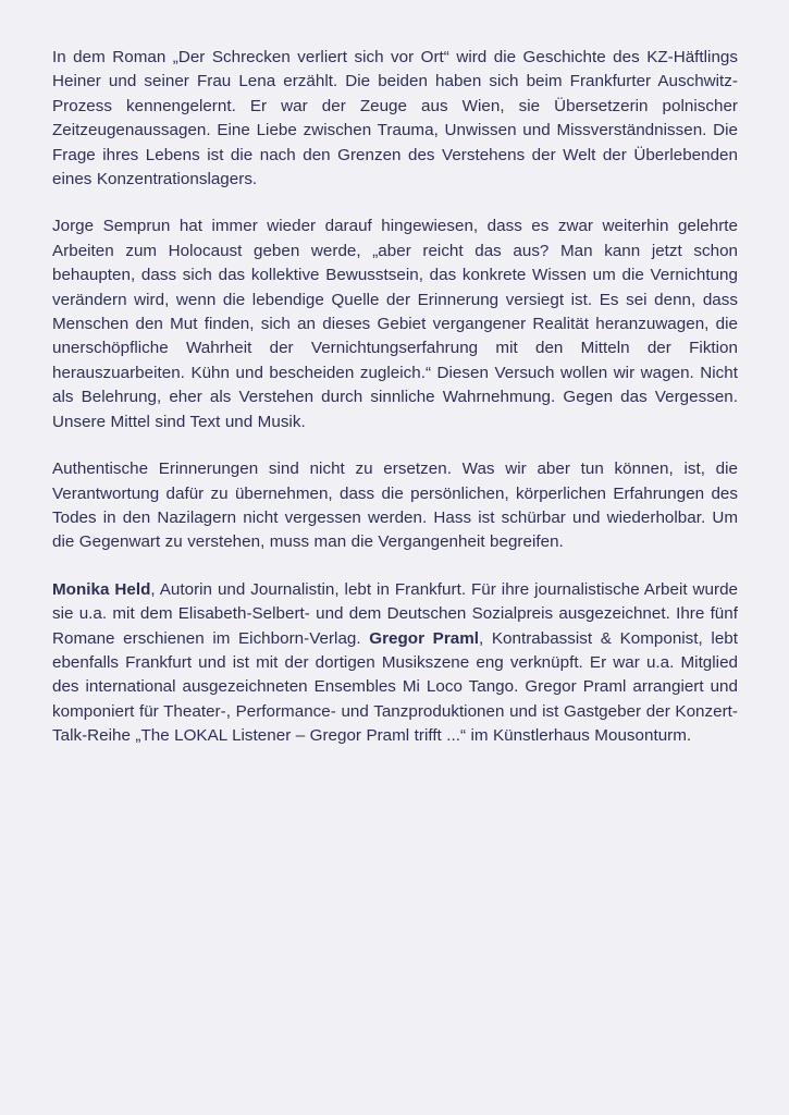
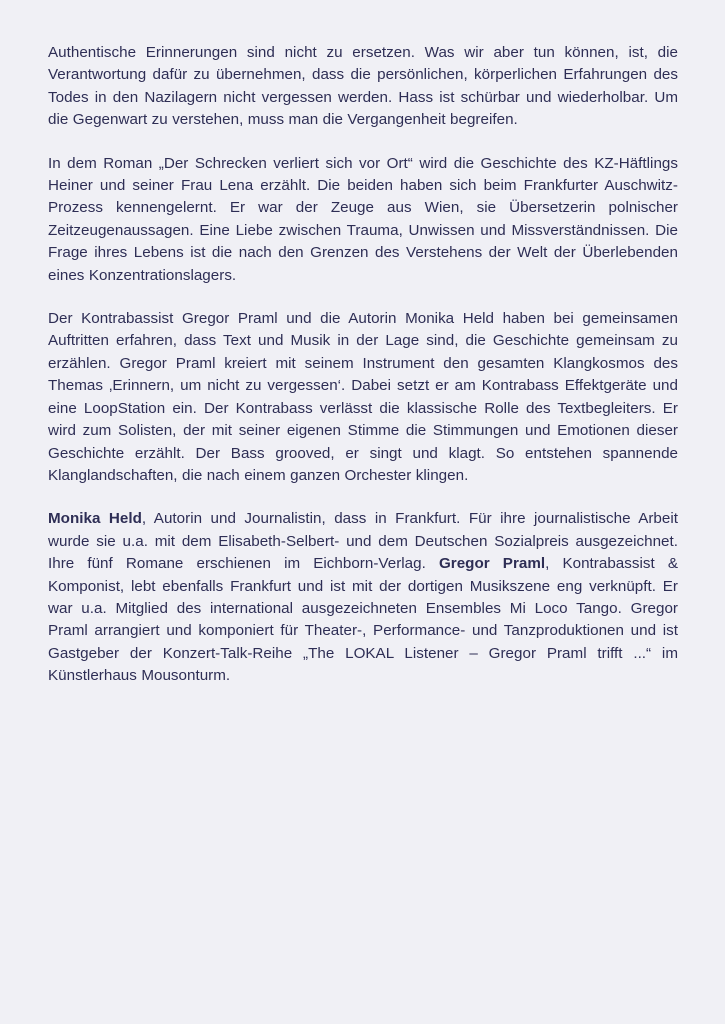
- In dem Roman „Der Schrecken verliert sich vor Ort“ wird die Geschichte des KZ-Häftlings Heiner und seiner Frau Lena erzählt. Die beiden haben sich beim Frankfurter Auschwitz-Prozess kennengelernt. Er war der Zeuge aus Wien, sie Übersetzerin polnischer Zeitzeugenaussagen. Eine Liebe zwischen Trauma, Unwissen und Missverständnissen. Die Frage ihres Lebens ist die nach den Grenzen des Verstehens der Welt der Überlebenden eines Konzentrationslagers.
+ Authentische Erinnerungen sind nicht zu ersetzen. Was wir aber tun können, ist, die Verantwortung dafür zu übernehmen, dass die persönlichen, körperlichen Erfahrungen des Todes in den Nazilagern nicht vergessen werden. Hass ist schürbar und wiederholbar. Um die Gegenwart zu verstehen, muss man die Vergangenheit begreifen.
- Jorge Semprun hat immer wieder darauf hingewiesen, dass es zwar weiterhin gelehrte Arbeiten zum Holocaust geben werde, „aber reicht das aus? Man kann jetzt schon behaupten, dass sich das kollektive Bewusstsein, das konkrete Wissen um die Vernichtung verändern wird, wenn die lebendige Quelle der Erinnerung versiegt ist. Es sei denn, dass Menschen den Mut finden, sich an dieses Gebiet vergangener Realität heranzuwagen, die unerschöpfliche Wahrheit der Vernichtungserfahrung mit den Mitteln der Fiktion herauszuarbeiten. Kühn und bescheiden zugleich.“ Diesen Versuch wollen wir wagen. Nicht als Belehrung, eher als Verstehen durch sinnliche Wahrnehmung. Gegen das Vergessen. Unsere Mittel sind Text und Musik.
- Authentische Erinnerungen sind nicht zu ersetzen. Was wir aber tun können, ist, die Verantwortung dafür zu übernehmen, dass die persönlichen, körperlichen Erfahrungen des Todes in den Nazilagern nicht vergessen werden. Hass ist schürbar und wiederholbar. Um die Gegenwart zu verstehen, muss man die Vergangenheit begreifen.
+ In dem Roman „Der Schrecken verliert sich vor Ort“ wird die Geschichte des KZ-Häftlings Heiner und seiner Frau Lena erzählt. Die beiden haben sich beim Frankfurter Auschwitz-Prozess kennengelernt. Er war der Zeuge aus Wien, sie Übersetzerin polnischer Zeitzeugenaussagen. Eine Liebe zwischen Trauma, Unwissen und Missverständnissen. Die Frage ihres Lebens ist die nach den Grenzen des Verstehens der Welt der Überlebenden eines Konzentrationslagers.
+ Der Kontrabassist Gregor Praml und die Autorin Monika Held haben bei gemeinsamen Auftritten erfahren, dass Text und Musik in der Lage sind, die Geschichte gemeinsam zu erzählen. Gregor Praml kreiert mit seinem Instrument den gesamten Klangkosmos des Themas ‚Erinnern, um nicht zu vergessen‘. Dabei setzt er am Kontrabass Effektgeräte und eine LoopStation ein. Der Kontrabass verlässt die klassische Rolle des Textbegleiters. Er wird zum Solisten, der mit seiner eigenen Stimme die Stimmungen und Emotionen dieser Geschichte erzählt. Der Bass grooved, er singt und klagt. So entstehen spannende Klanglandschaften, die nach einem ganzen Orchester klingen.
- Monika Held, Autorin und Journalistin, lebt in Frankfurt. Für ihre journalistische Arbeit wurde sie u.a. mit dem Elisabeth-Selbert- und dem Deutschen Sozialpreis ausgezeichnet. Ihre fünf Romane erschienen im Eichborn-Verlag. Gregor Praml, Kontrabassist & Komponist, lebt ebenfalls Frankfurt und ist mit der dortigen Musikszene eng verknüpft. Er war u.a. Mitglied des international ausgezeichneten Ensembles Mi Loco Tango. Gregor Praml arrangiert und komponiert für Theater-, Performance- und Tanzproduktionen und ist Gastgeber der Konzert-Talk-Reihe „The LOKAL Listener – Gregor Praml trifft ...“ im Künstlerhaus Mousonturm.
+ Monika Held, Autorin und Journalistin, dass in Frankfurt. Für ihre journalistische Arbeit wurde sie u.a. mit dem Elisabeth-Selbert- und dem Deutschen Sozialpreis ausgezeichnet. Ihre fünf Romane erschienen im Eichborn-Verlag. Gregor Praml, Kontrabassist & Komponist, lebt ebenfalls Frankfurt und ist mit der dortigen Musikszene eng verknüpft. Er war u.a. Mitglied des international ausgezeichneten Ensembles Mi Loco Tango. Gregor Praml arrangiert und komponiert für Theater-, Performance- und Tanzproduktionen und ist Gastgeber der Konzert-Talk-Reihe „The LOKAL Listener – Gregor Praml trifft ...“ im Künstlerhaus Mousonturm.
